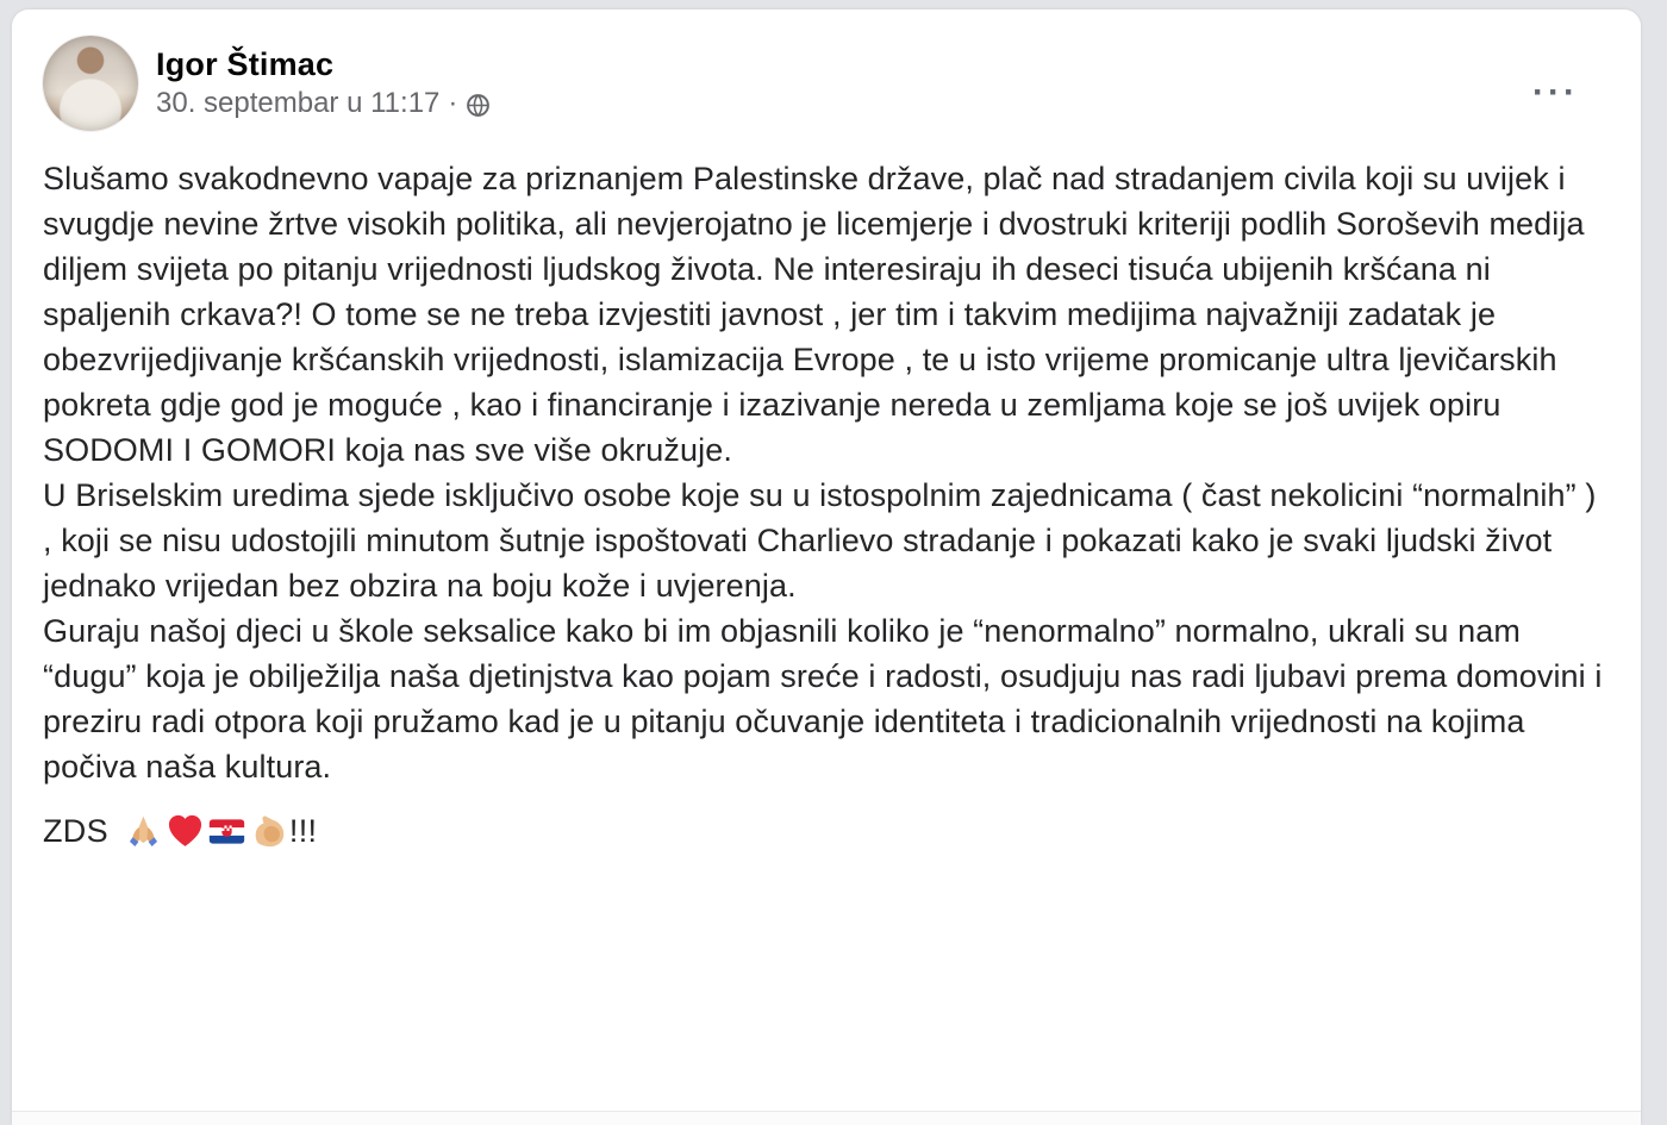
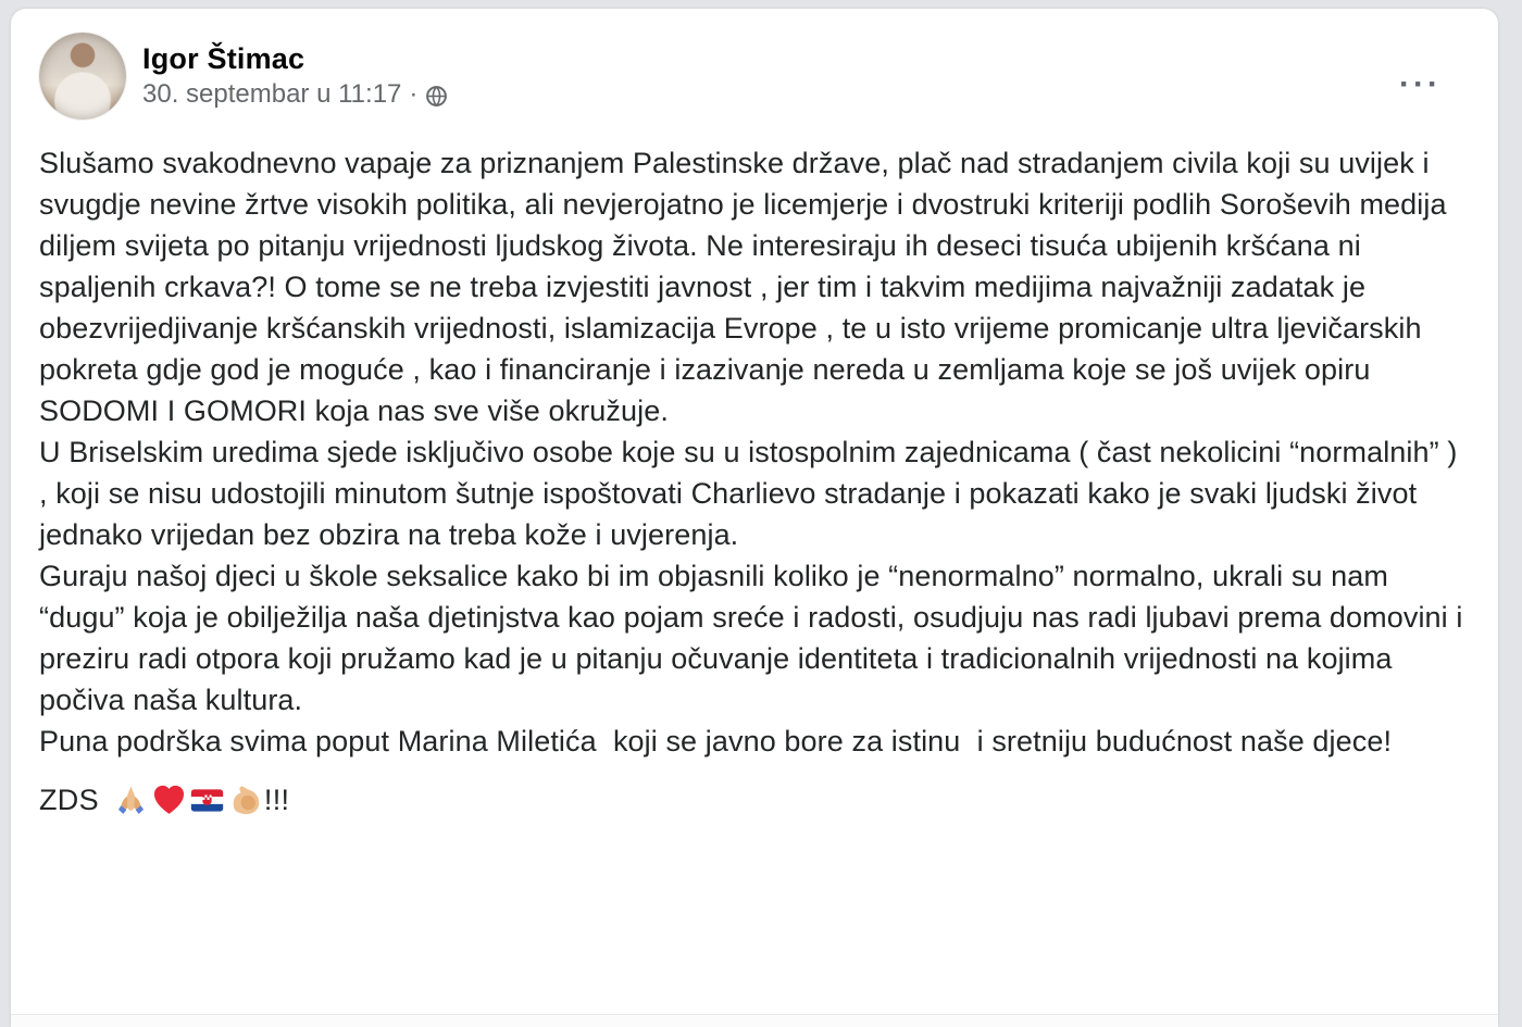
  Igor Štimac
  30. septembar u 11:17
  ·
  ···
  Slušamo svakodnevno vapaje za priznanjem Palestinske države, plač nad stradanjem civila koji su uvijek i svugdje nevine žrtve visokih politika, ali nevjerojatno je licemjerje i dvostruki kriteriji podlih Soroševih medija diljem svijeta po pitanju vrijednosti ljudskog života. Ne interesiraju ih deseci tisuća ubijenih kršćana ni spaljenih crkava?! O tome se ne treba izvjestiti javnost , jer tim i takvim medijima najvažniji zadatak je obezvrijedjivanje kršćanskih vrijednosti, islamizacija Evrope , te u isto vrijeme promicanje ultra ljevičarskih pokreta gdje god je moguće , kao i financiranje i izazivanje nereda u zemljama koje se još uvijek opiru SODOMI I GOMORI koja nas sve više okružuje.
- U Briselskim uredima sjede isključivo osobe koje su u istospolnim zajednicama ( čast nekolicini “normalnih” ) , koji se nisu udostojili minutom šutnje ispoštovati Charlievo stradanje i pokazati kako je svaki ljudski život jednako vrijedan bez obzira na boju kože i uvjerenja.
+ U Briselskim uredima sjede isključivo osobe koje su u istospolnim zajednicama ( čast nekolicini “normalnih” ) , koji se nisu udostojili minutom šutnje ispoštovati Charlievo stradanje i pokazati kako je svaki ljudski život jednako vrijedan bez obzira na treba kože i uvjerenja.
  Guraju našoj djeci u škole seksalice kako bi im objasnili koliko je “nenormalno” normalno, ukrali su nam “dugu” koja je obilježilja naša djetinjstva kao pojam sreće i radosti, osudjuju nas radi ljubavi prema domovini i preziru radi otpora koji pružamo kad je u pitanju očuvanje identiteta i tradicionalnih vrijednosti na kojima počiva naša kultura.
+ Puna podrška svima poput Marina Miletića koji se javno bore za istinu i sretniju budućnost naše djece!
  ZDS
  !!!
